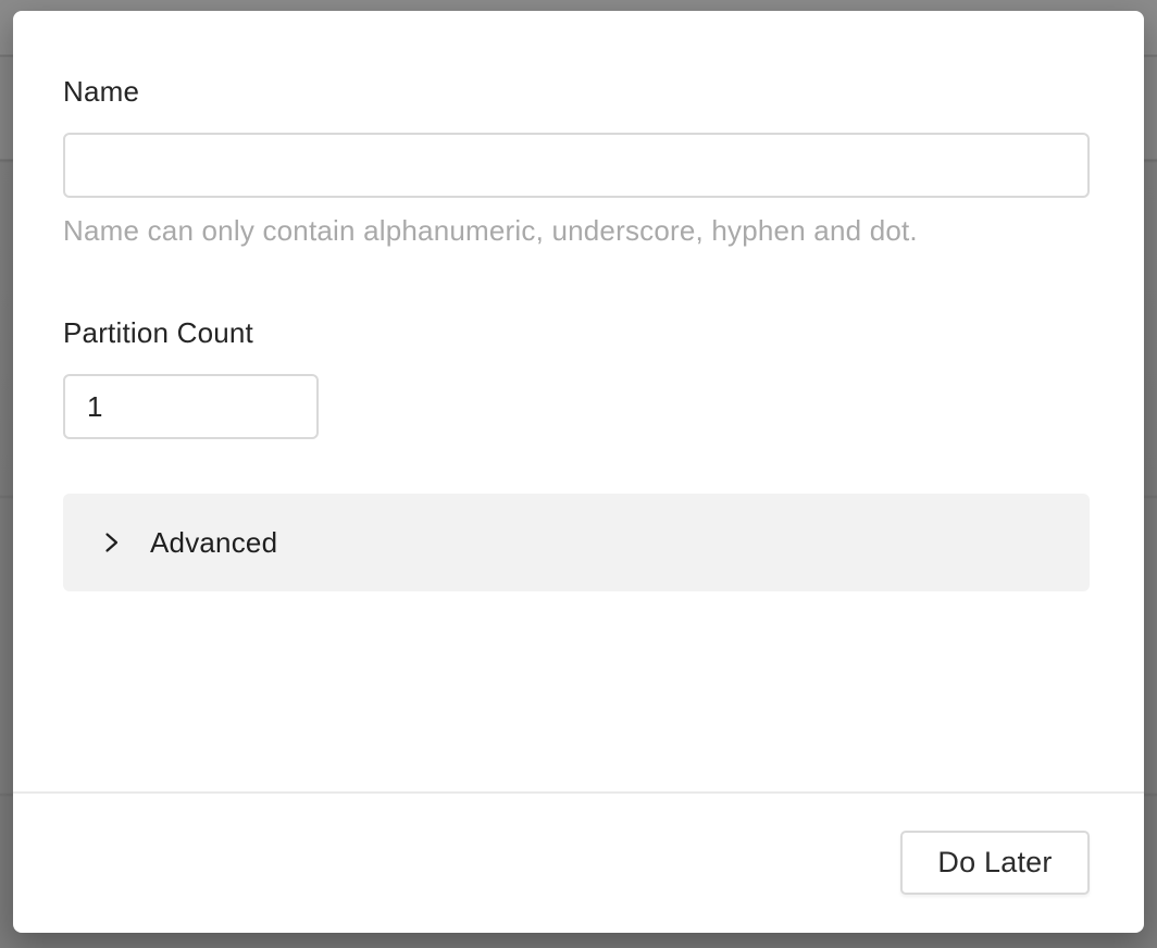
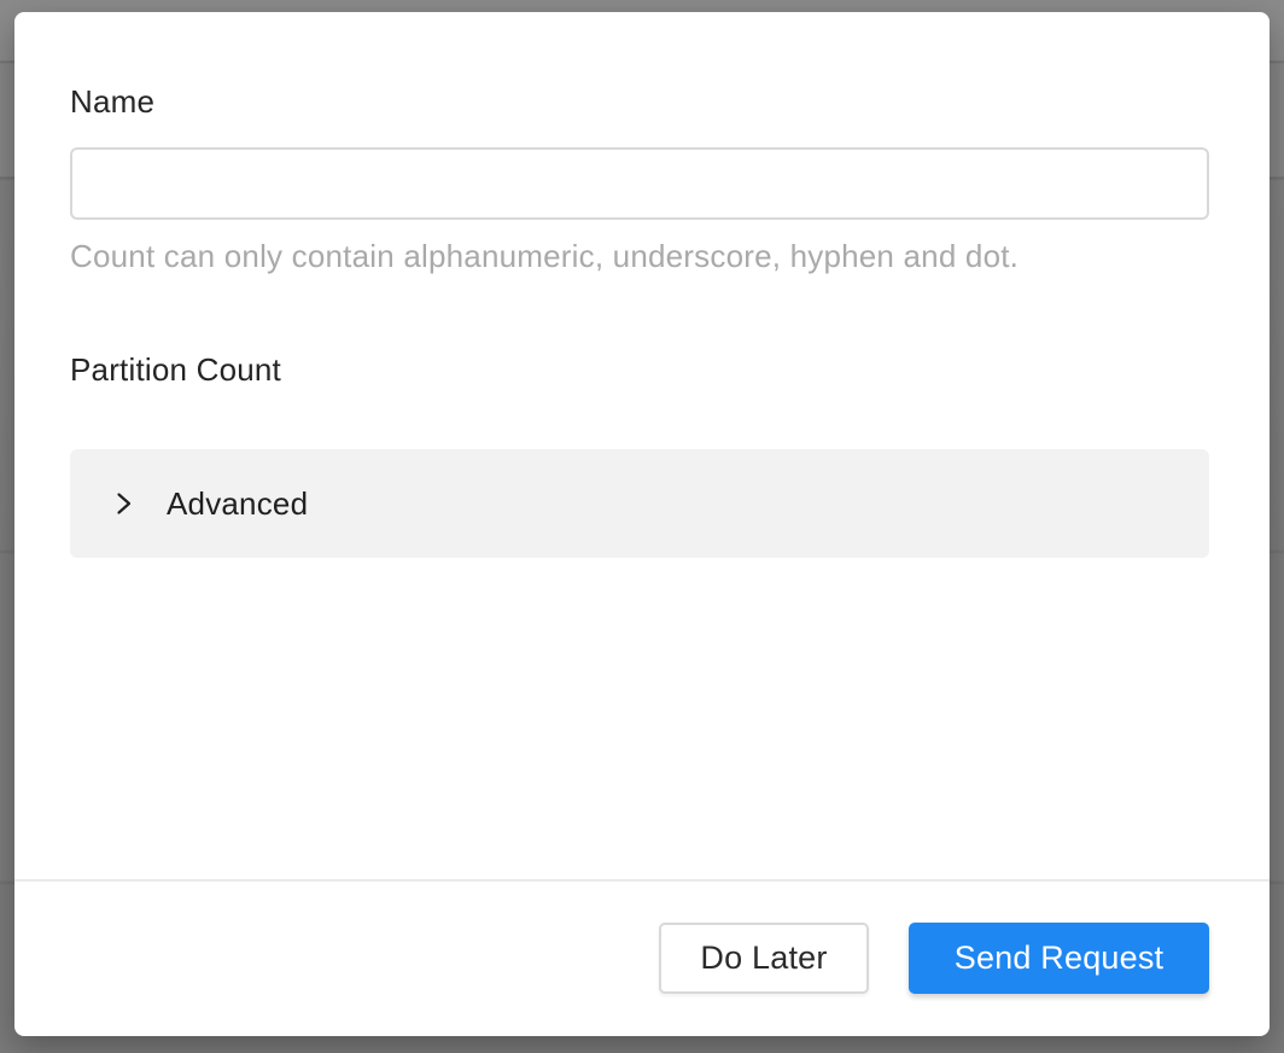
  Name
- Name can only contain alphanumeric, underscore, hyphen and dot.
+ Count can only contain alphanumeric, underscore, hyphen and dot.
  Partition Count
- 1
  Advanced
  Do Later
+ Send Request
